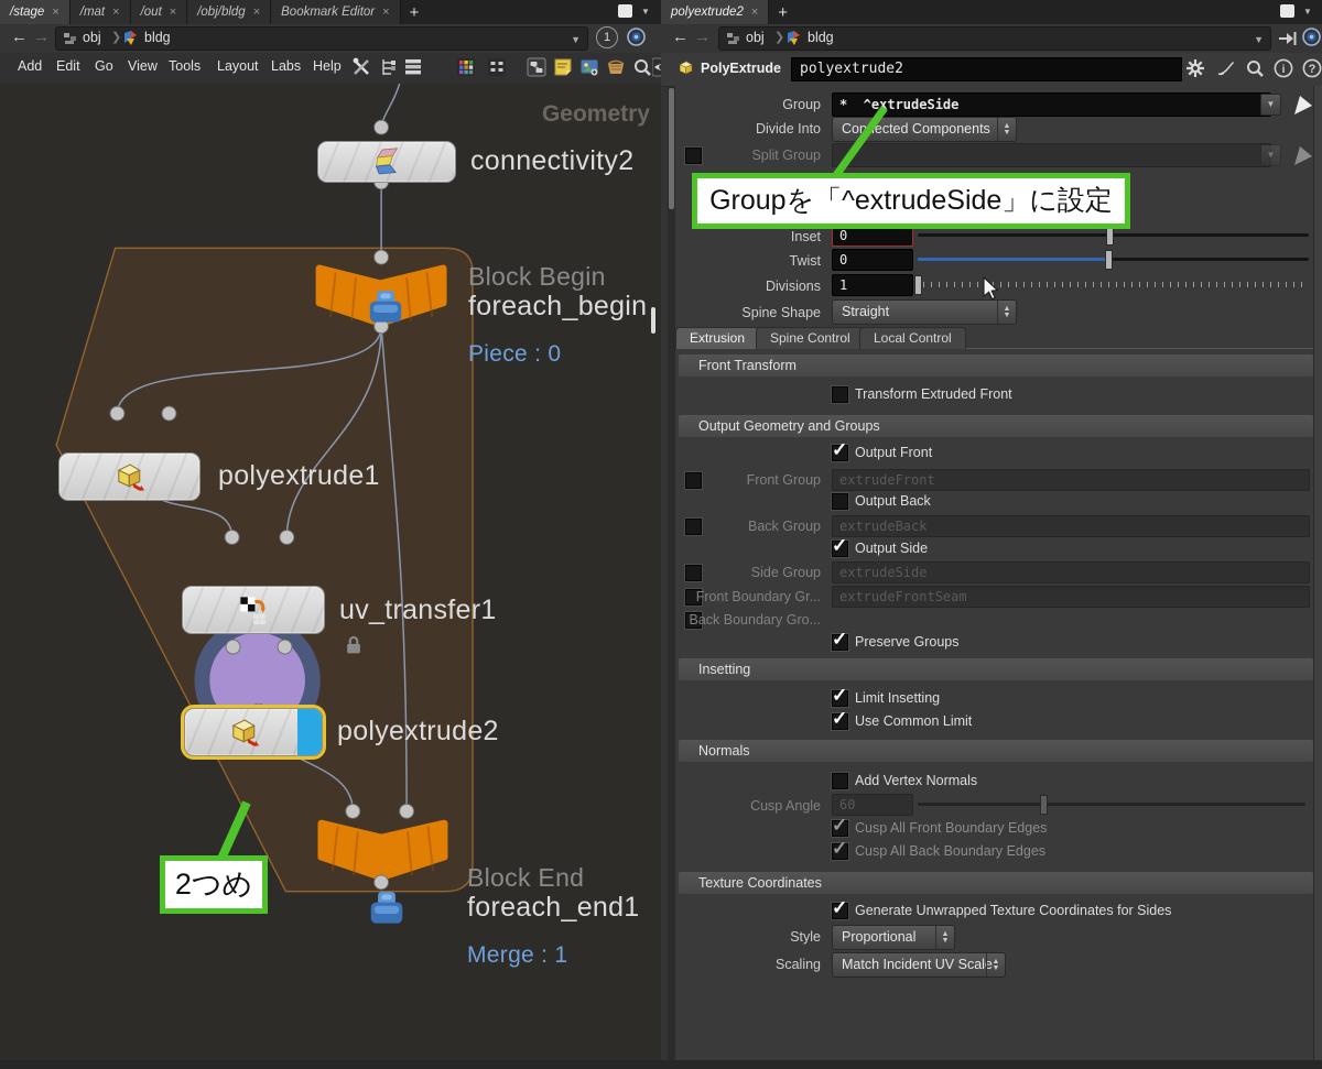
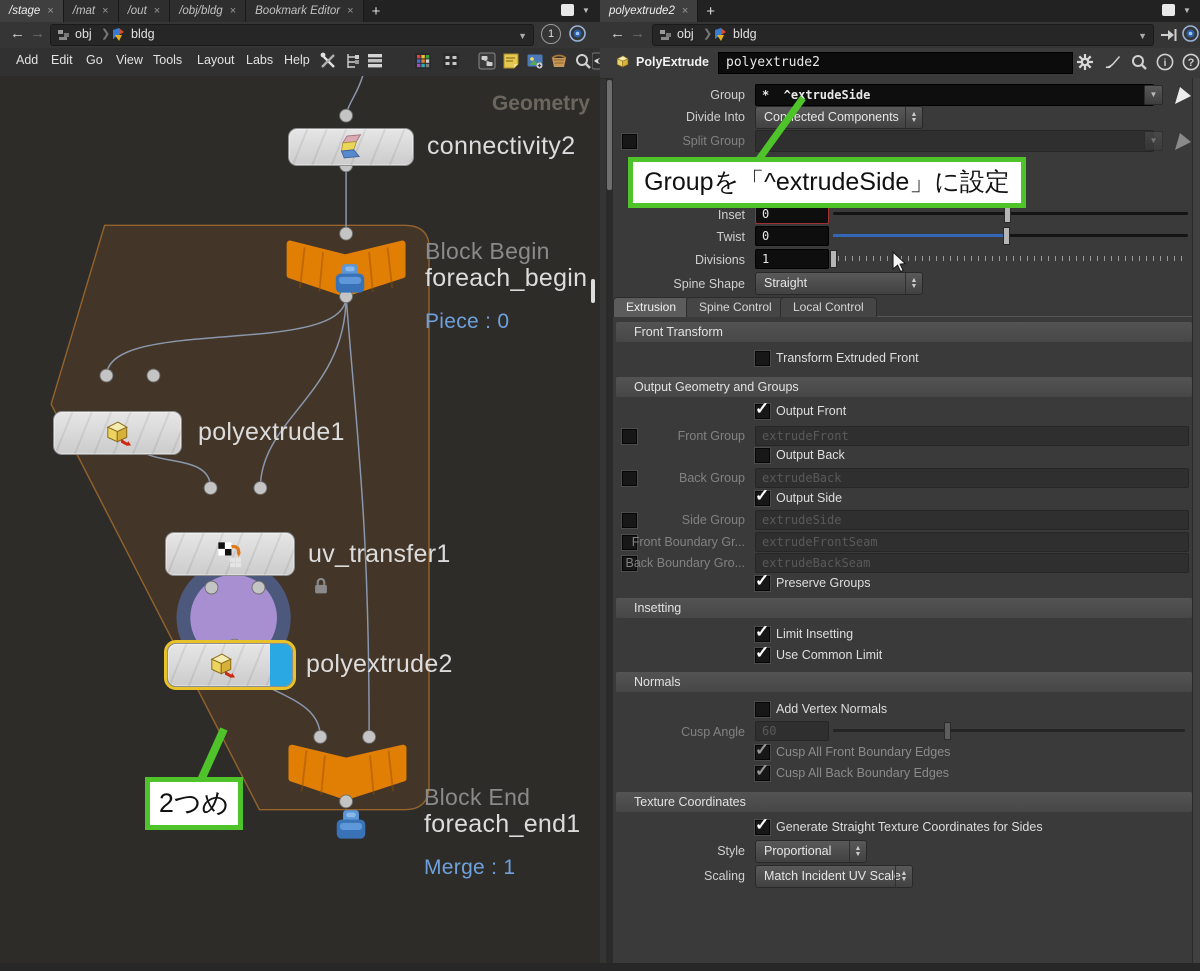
  /stage
  ×
  /mat
  ×
  /out
  ×
  /obj/bldg
  ×
  Bookmark Editor
  ×
  +
  ▼
  ←
  →
  obj
  ❯
  bldg
  ▼
  1
  Add
  Edit
  Go
  View
  Tools
  Layout
  Labs
  Help
  Geometry
  connectivity2
  Block Begin
  foreach_begin
  Piece : 0
  polyextrude1
  uv_transfer1
  polyextrude2
  Block End
  foreach_end1
  Merge : 1
  polyextrude2
  ×
  +
  ▼
  ←
  →
  obj
  ❯
  bldg
  ▼
  PolyExtrude
  polyextrude2
  i
  ?
  Group
  * ^extrudeSide
  ▼
  Divide Into
  Conected Components
  Split Group
  ▼
  Inset
  0
  Twist
  0
  Divisions
  1
  Spine Shape
  Straight
  Extrusion
  Spine Control
  Local Control
  Front Transform
  Transform Extruded Front
  Output Geometry and Groups
  Output Front
  Front Group
  extrudeFront
  Output Back
  Back Group
  extrudeBack
  Output Side
  Side Group
  extrudeSide
  Front Boundary Gr...
  extrudeFrontSeam
  Back Boundary Gro...
+ extrudeBackSeam
  Preserve Groups
  Insetting
  Limit Insetting
  Use Common Limit
  Normals
  Add Vertex Normals
  Cusp Angle
  60
  Cusp All Front Boundary Edges
  Cusp All Back Boundary Edges
  Texture Coordinates
- Generate Unwrapped Texture Coordinates for Sides
+ Generate Straight Texture Coordinates for Sides
  Style
  Proportional
  Scaling
  Match Incident UV Scale
  Groupを「^extrudeSide」に設定
  2つめ
